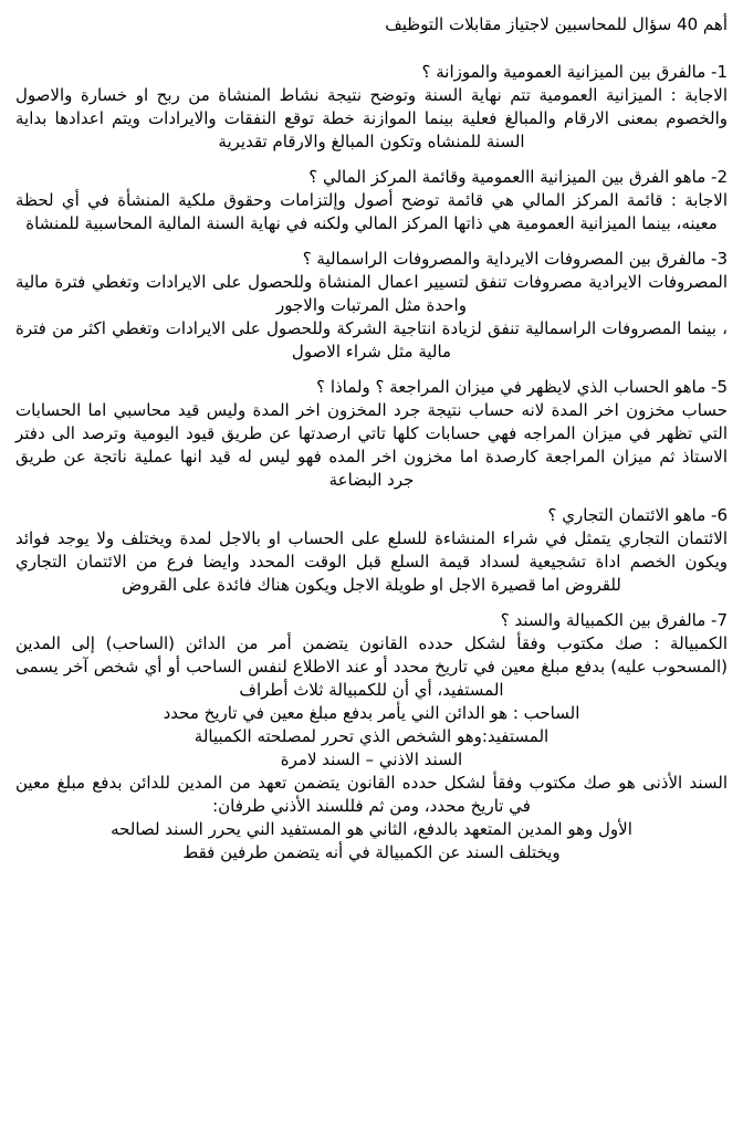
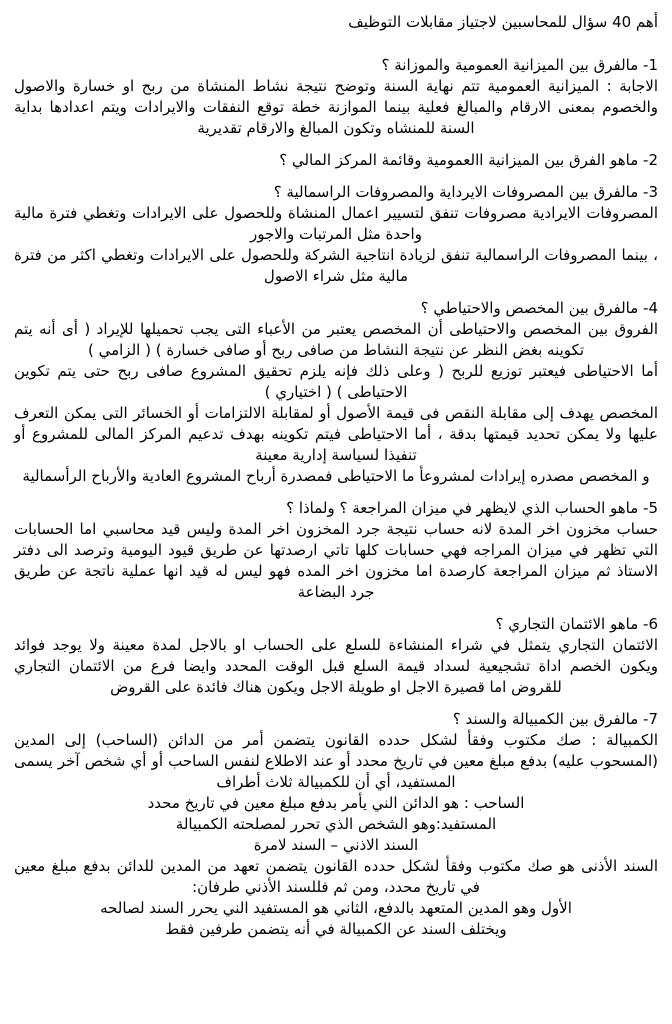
  أهم 40 سؤال للمحاسبين لاجتياز مقابلات التوظيف
  1- مالفرق بين الميزانية العمومية والموزانة ؟
  الاجابة : الميزانية العمومية تتم نهاية السنة وتوضح نتيجة نشاط المنشاة من ربح او خسارة والاصول والخصوم بمعنى الارقام والمبالغ فعلية بينما الموازنة خطة توقع النفقات والايرادات ويتم اعدادها بداية السنة للمنشاه وتكون المبالغ والارقام تقديرية
  2- ماهو الفرق بين الميزانية االعمومية وقائمة المركز المالي ؟
- الاجابة : قائمة المركز المالي هي قائمة توضح أصول وإلتزامات وحقوق ملكية المنشأة في أي لحظة معينه، بينما الميزانية العمومية هي ذاتها المركز المالي ولكنه في نهاية السنة المالية المحاسبية للمنشاة
  3- مالفرق بين المصروفات الايرداية والمصروفات الراسمالية ؟
  المصروفات الايرادية مصروفات تنفق لتسيير اعمال المنشاة وللحصول على الايرادات وتغطي فترة مالية واحدة مثل المرتبات والاجور
  ، بينما المصروفات الراسمالية تنفق لزيادة انتاجية الشركة وللحصول على الايرادات وتغطي اكثر من فترة مالية مثل شراء الاصول
+ 4- مالفرق بين المخصص والاحتياطي ؟
+ الفروق بين المخصص والاحتياطى أن المخصص يعتبر من الأعباء التى يجب تحميلها للإيراد ( أى أنه يتم تكوينه بغض النظر عن نتيجة النشاط من صافى ربح أو صافى خسارة ) ( الزامي )
+ أما الاحتياطى فيعتبر توزيع للربح ( وعلى ذلك فإنه يلزم تحقيق المشروع صافى ربح حتى يتم تكوين الاحتياطى ) ( اختياري )
+ المخصص يهدف إلى مقابلة النقص فى قيمة الأصول أو لمقابلة الالتزامات أو الخسائر التى يمكن التعرف عليها ولا يمكن تحديد قيمتها بدقة ، أما الاحتياطى فيتم تكوينه بهدف تدعيم المركز المالى للمشروع أو تنفيذا لسياسة إدارية معينة
+ و المخصص مصدره إيرادات لمشروعأ ما الاحتياطى فمصدرة أرباح المشروع العادية والأرباح الرأسمالية
  5- ماهو الحساب الذي لايظهر في ميزان المراجعة ؟ ولماذا ؟
  حساب مخزون اخر المدة لانه حساب نتيجة جرد المخزون اخر المدة وليس قيد محاسبي اما الحسابات التي تظهر في ميزان المراجه فهي حسابات كلها تاتي ارصدتها عن طريق قيود اليومية وترصد الى دفتر الاستاذ ثم ميزان المراجعة كارصدة اما مخزون اخر المده فهو ليس له قيد انها عملية ناتجة عن طريق جرد البضاعة
  6- ماهو الائتمان التجاري ؟
- الائتمان التجاري يتمثل في شراء المنشاءة للسلع على الحساب او بالاجل لمدة ويختلف ولا يوجد فوائد ويكون الخصم اداة تشجيعية لسداد قيمة السلع قبل الوقت المحدد وايضا فرع من الائتمان التجاري للقروض اما قصيرة الاجل او طويلة الاجل ويكون هناك فائدة على القروض
+ الائتمان التجاري يتمثل في شراء المنشاءة للسلع على الحساب او بالاجل لمدة معينة ولا يوجد فوائد ويكون الخصم اداة تشجيعية لسداد قيمة السلع قبل الوقت المحدد وايضا فرع من الائتمان التجاري للقروض اما قصيرة الاجل او طويلة الاجل ويكون هناك فائدة على القروض
  7- مالفرق بين الكمبيالة والسند ؟
  الكمبيالة : صك مكتوب وفقأ لشكل حدده القانون يتضمن أمر من الدائن (الساحب) إلى المدين (المسحوب عليه) بدفع مبلغ معين في تاريخ محدد أو عند الاطلاع لنفس الساحب أو أي شخص آخر يسمى المستفيد، أي أن للكمبيالة ثلاث أطراف
  الساحب : هو الدائن الني يأمر بدفع مبلغ معين في تاريخ محدد
  المستفيد:وهو الشخص الذي تحرر لمصلحته الكمبيالة
  السند الاذني – السند لامرة
  السند الأذنى هو صك مكتوب وفقأ لشكل حدده القانون يتضمن تعهد من المدين للدائن بدفع مبلغ معين في تاريخ محدد، ومن ثم فللسند الأذني طرفان:
  الأول وهو المدين المتعهد بالدفع، الثاني هو المستفيد الني يحرر السند لصالحه
  ويختلف السند عن الكمبيالة في أنه يتضمن طرفين فقط
